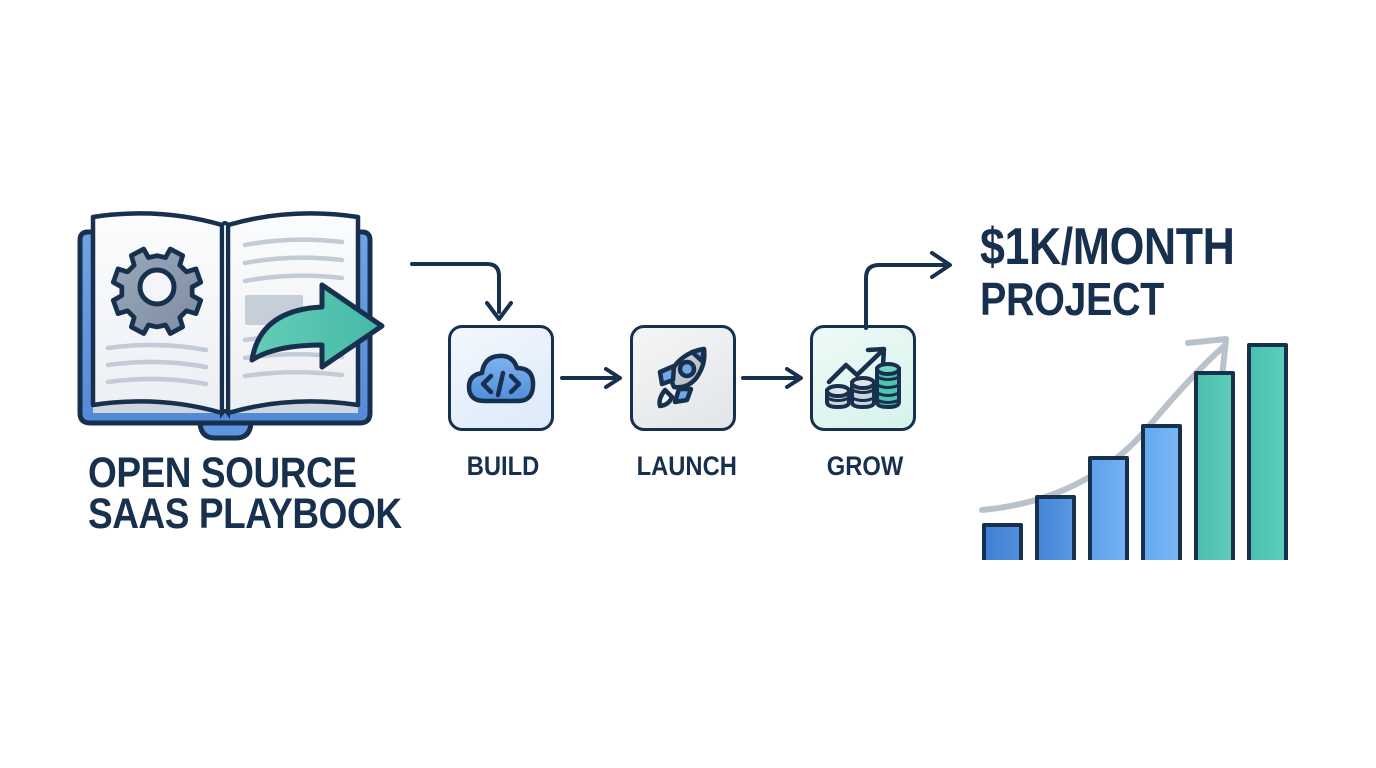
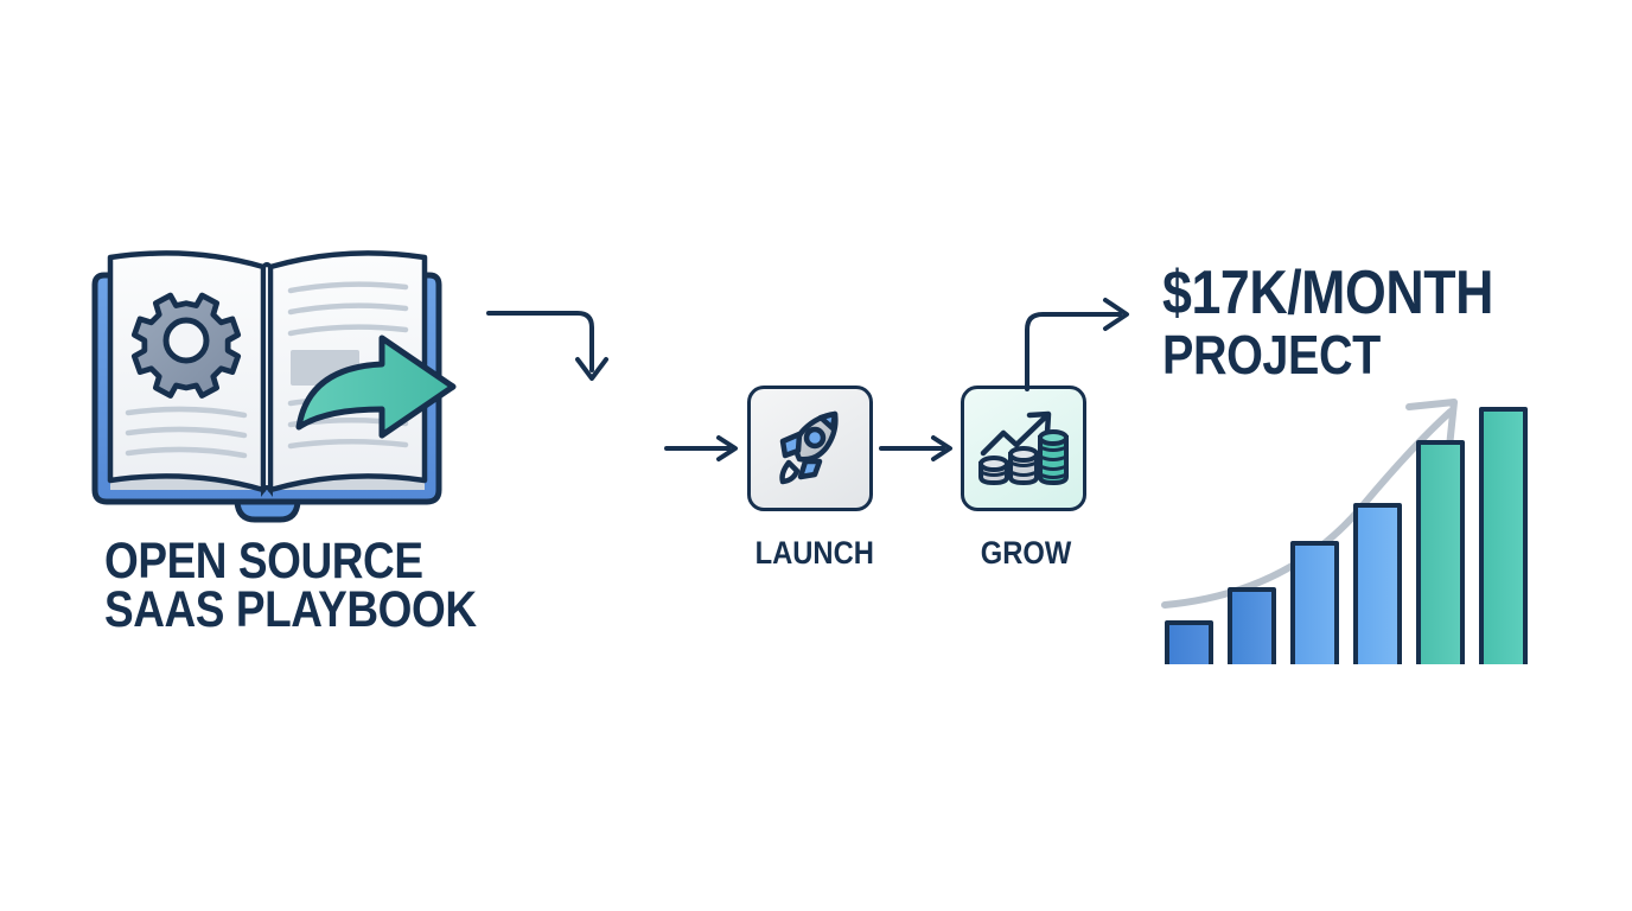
  OPEN SOURCE
  SAAS PLAYBOOK
- BUILD
  LAUNCH
  GROW
- $1K/MONTH
+ $17K/MONTH
  PROJECT
